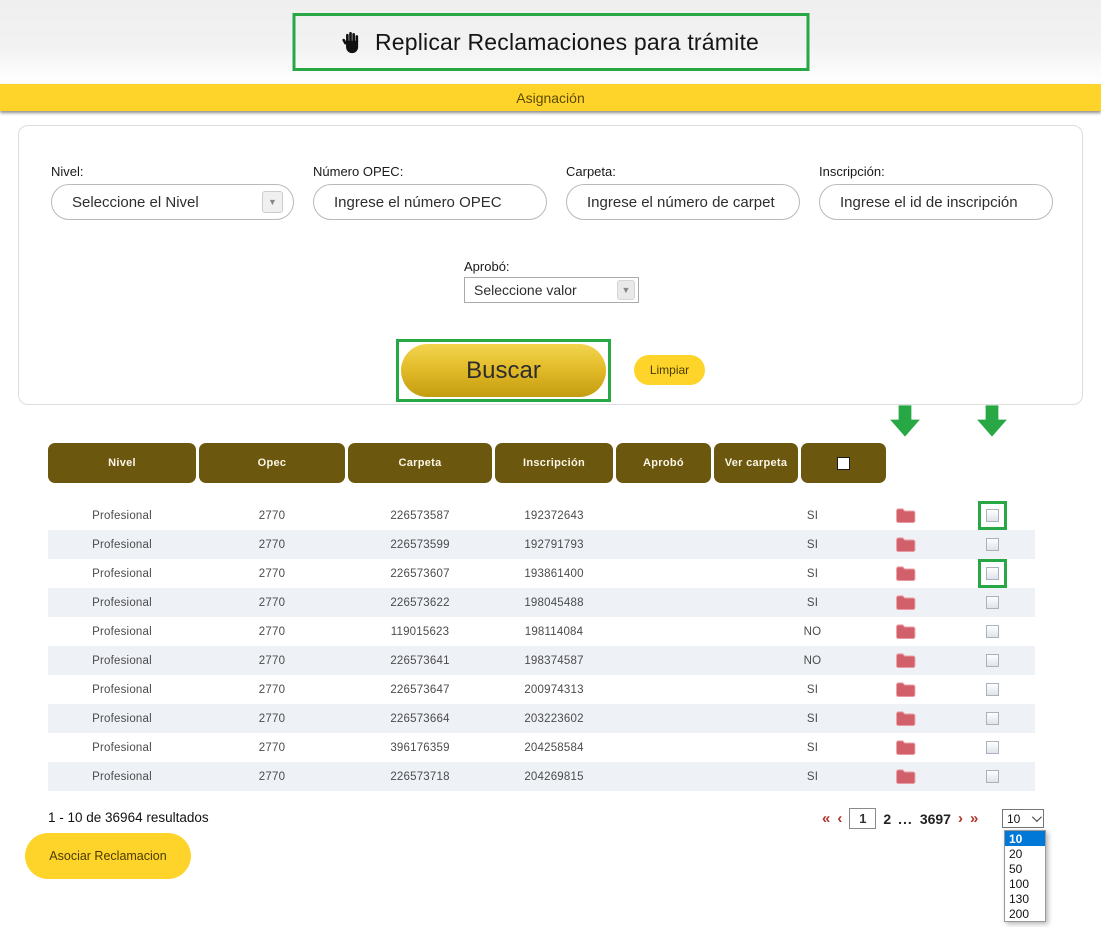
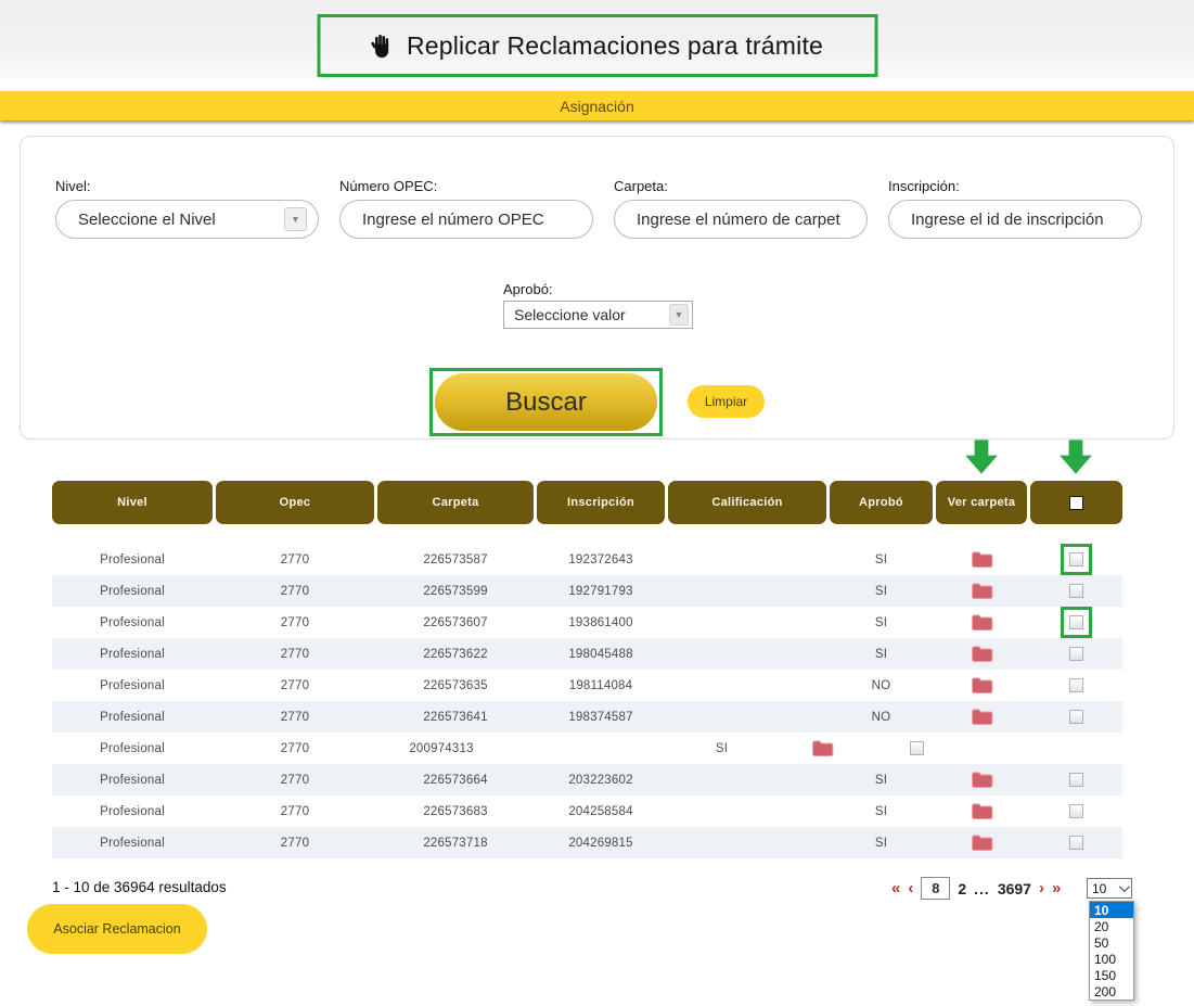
  Replicar Reclamaciones para trámite
  Asignación
  Nivel:
  Seleccione el Nivel
  ▼
  Número OPEC:
  Ingrese el número OPEC
  Carpeta:
  Ingrese el número de carpet
  Inscripción:
  Ingrese el id de inscripción
  Aprobó:
  Seleccione valor
  ▼
  Buscar
  Limpiar
  Nivel
  Opec
  Carpeta
  Inscripción
+ Calificación
  Aprobó
  Ver carpeta
  Profesional
  2770
  226573587
  192372643
  SI
  Profesional
  2770
  226573599
  192791793
  SI
  Profesional
  2770
  226573607
  193861400
  SI
  Profesional
  2770
  226573622
  198045488
  SI
  Profesional
  2770
- 119015623
+ 226573635
  198114084
  NO
  Profesional
  2770
  226573641
  198374587
  NO
  Profesional
  2770
- 226573647
  200974313
  SI
  Profesional
  2770
  226573664
  203223602
  SI
  Profesional
  2770
- 396176359
+ 226573683
  204258584
  SI
  Profesional
  2770
  226573718
  204269815
  SI
  1 - 10 de 36964 resultados
  «
  ‹
- 1
+ 8
  2
  ...
  3697
  ›
  »
  10
  10
  20
  50
  100
- 130
+ 150
  200
  Asociar Reclamacion
